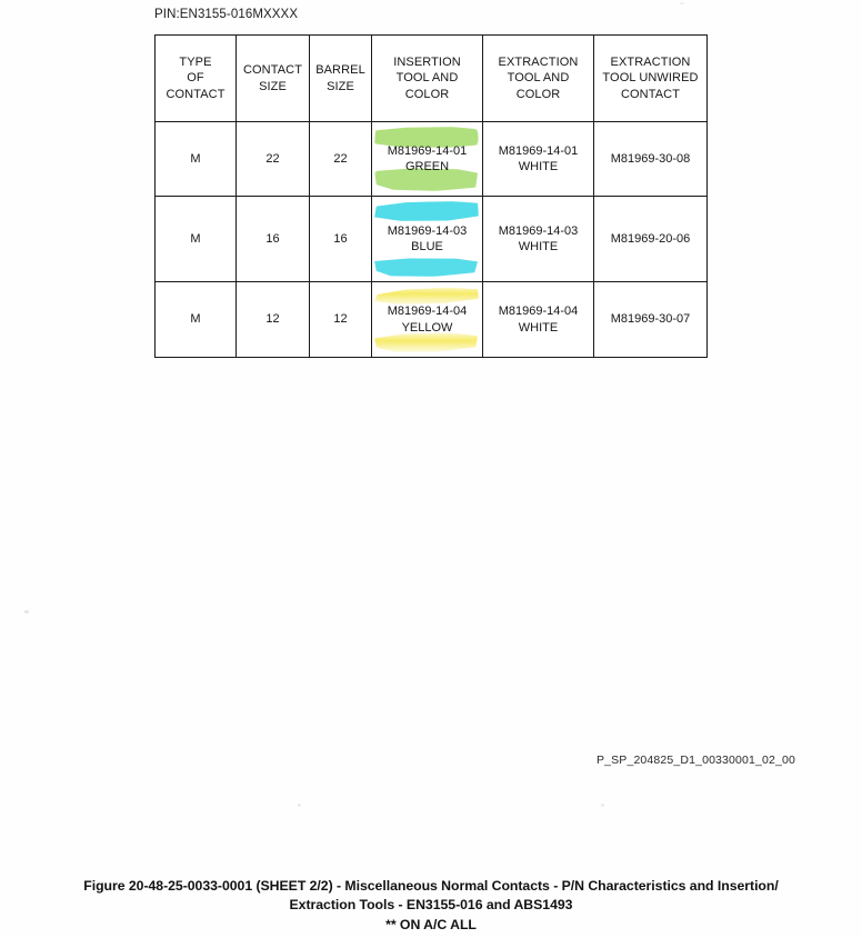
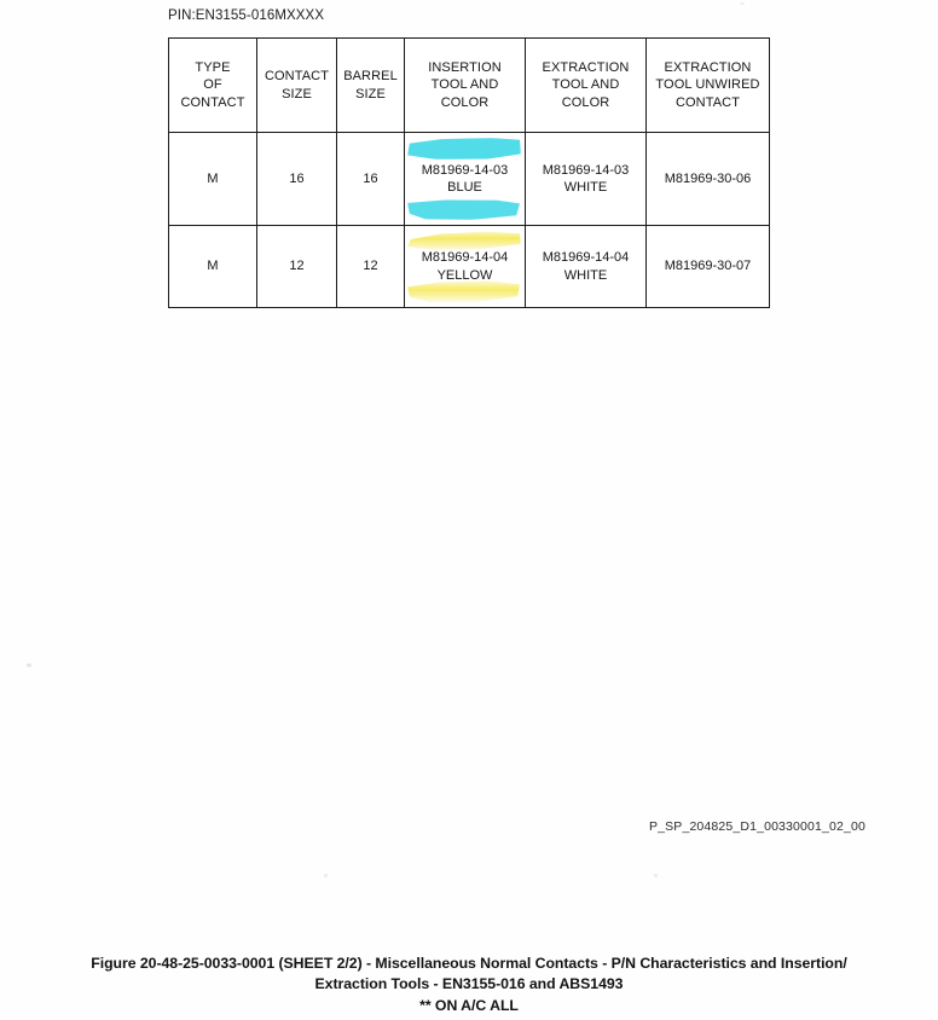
  PIN:EN3155-016MXXXX
  TYPE OF CONTACT	CONTACT SIZE	BARREL SIZE	INSERTION TOOL AND COLOR	EXTRACTION TOOL AND COLOR	EXTRACTION TOOL UNWIRED CONTACT
- M	22	22	M81969-14-01 GREEN	M81969-14-01 WHITE	M81969-30-08
- M	16	16	M81969-14-03 BLUE	M81969-14-03 WHITE	M81969-20-06
+ M	16	16	M81969-14-03 BLUE	M81969-14-03 WHITE	M81969-30-06
  M	12	12	M81969-14-04 YELLOW	M81969-14-04 WHITE	M81969-30-07
  P_SP_204825_D1_00330001_02_00
  Figure 20-48-25-0033-0001 (SHEET 2/2) - Miscellaneous Normal Contacts - P/N Characteristics and Insertion/
  Extraction Tools - EN3155-016 and ABS1493
  ** ON A/C ALL
